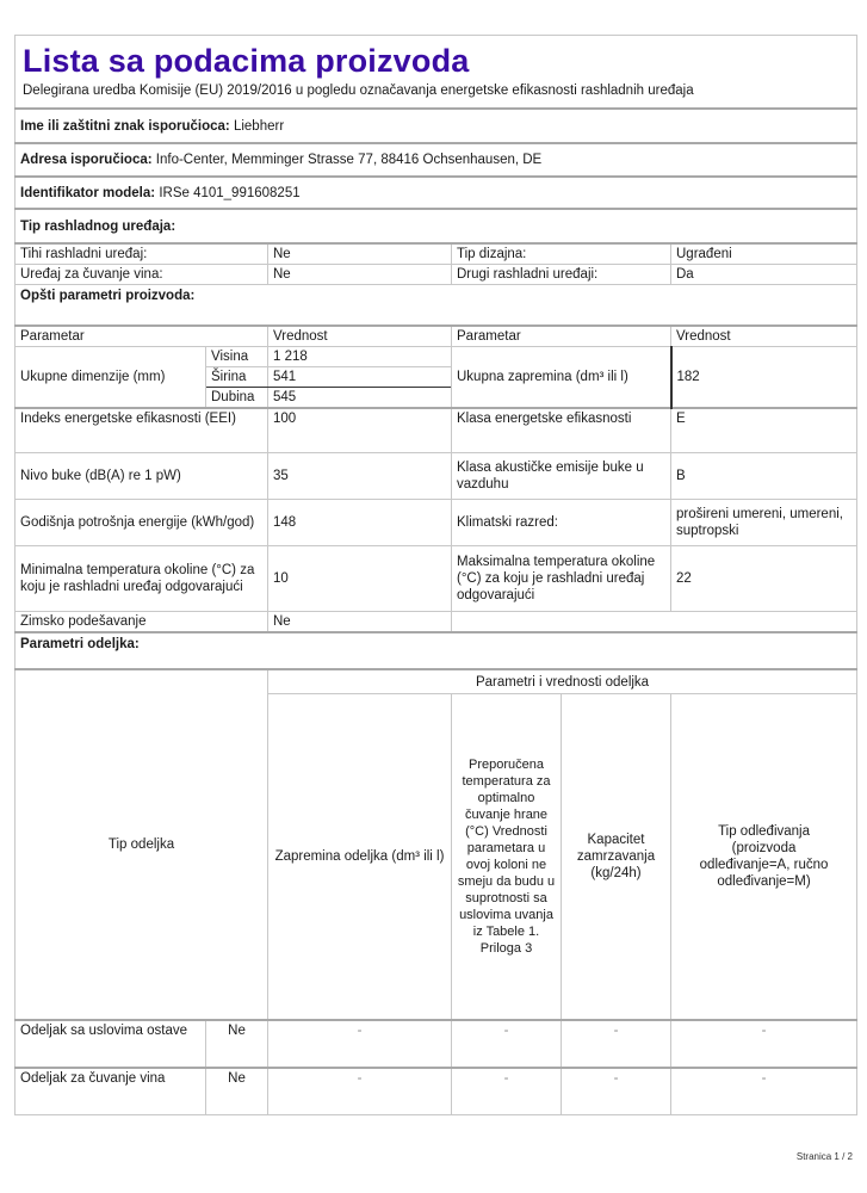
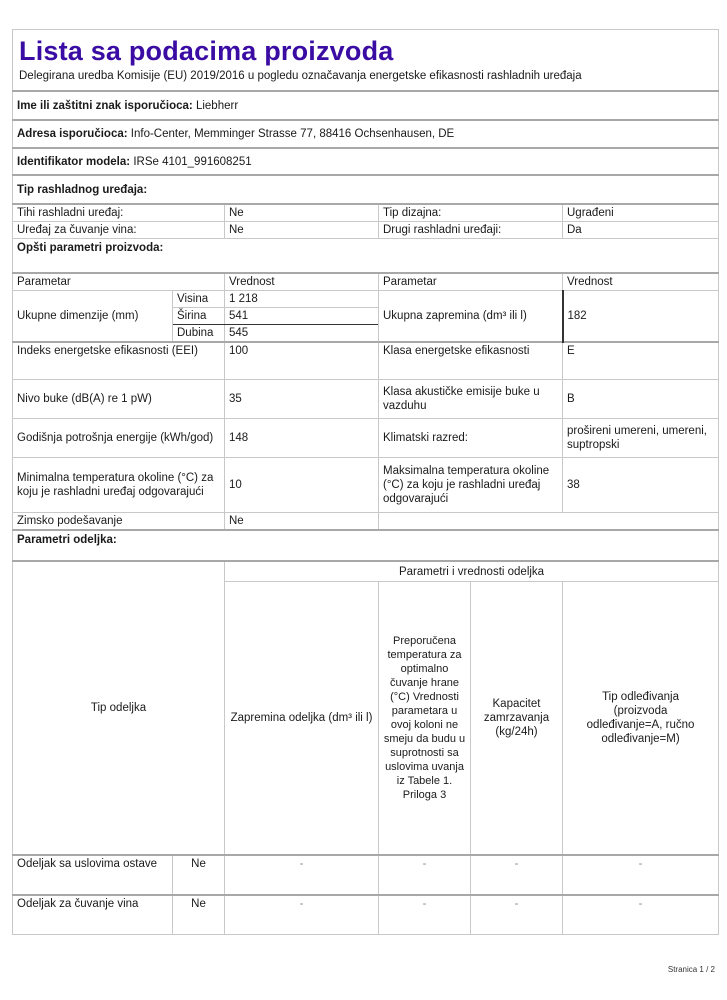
  Lista sa podacima proizvoda Delegirana uredba Komisije (EU) 2019/2016 u pogledu označavanja energetske efikasnosti rashladnih uređaja
  Ime ili zaštitni znak isporučioca: Liebherr
  Adresa isporučioca: Info-Center, Memminger Strasse 77, 88416 Ochsenhausen, DE
  Identifikator modela: IRSe 4101_991608251
  Tip rashladnog uređaja:
  Tihi rashladni uređaj:	Ne	Tip dizajna:	Ugrađeni
  Uređaj za čuvanje vina:	Ne	Drugi rashladni uređaji:	Da
  Opšti parametri proizvoda:
  Parametar	Vrednost	Parametar	Vrednost
  Ukupne dimenzije (mm)	Visina	1 218	Ukupna zapremina (dm³ ili l)	182
  Širina	541
  Dubina	545
  Indeks energetske efikasnosti (EEI)	100	Klasa energetske efikasnosti	E
  Nivo buke (dB(A) re 1 pW)	35	Klasa akustičke emisije buke u vazduhu	B
  Godišnja potrošnja energije (kWh/god)	148	Klimatski razred:	prošireni umereni, umereni, suptropski
- Minimalna temperatura okoline (°C) za koju je rashladni uređaj odgovarajući	10	Maksimalna temperatura okoline (°C) za koju je rashladni uređaj odgovarajući	22
+ Minimalna temperatura okoline (°C) za koju je rashladni uređaj odgovarajući	10	Maksimalna temperatura okoline (°C) za koju je rashladni uređaj odgovarajući	38
  Zimsko podešavanje	Ne
  Parametri odeljka:
  Tip odeljka	Parametri i vrednosti odeljka
  Zapremina odeljka (dm³ ili l)	Preporučena temperatura za optimalno čuvanje hrane (°C) Vrednosti parametara u ovoj koloni ne smeju da budu u suprotnosti sa uslovima uvanja iz Tabele 1. Priloga 3	Kapacitet zamrzavanja (kg/24h)	Tip odleđivanja (proizvoda odleđivanje=A, ručno odleđivanje=M)
  Odeljak sa uslovima ostave	Ne	-	-	-	-
  Odeljak za čuvanje vina	Ne	-	-	-	-
  Stranica 1 / 2
